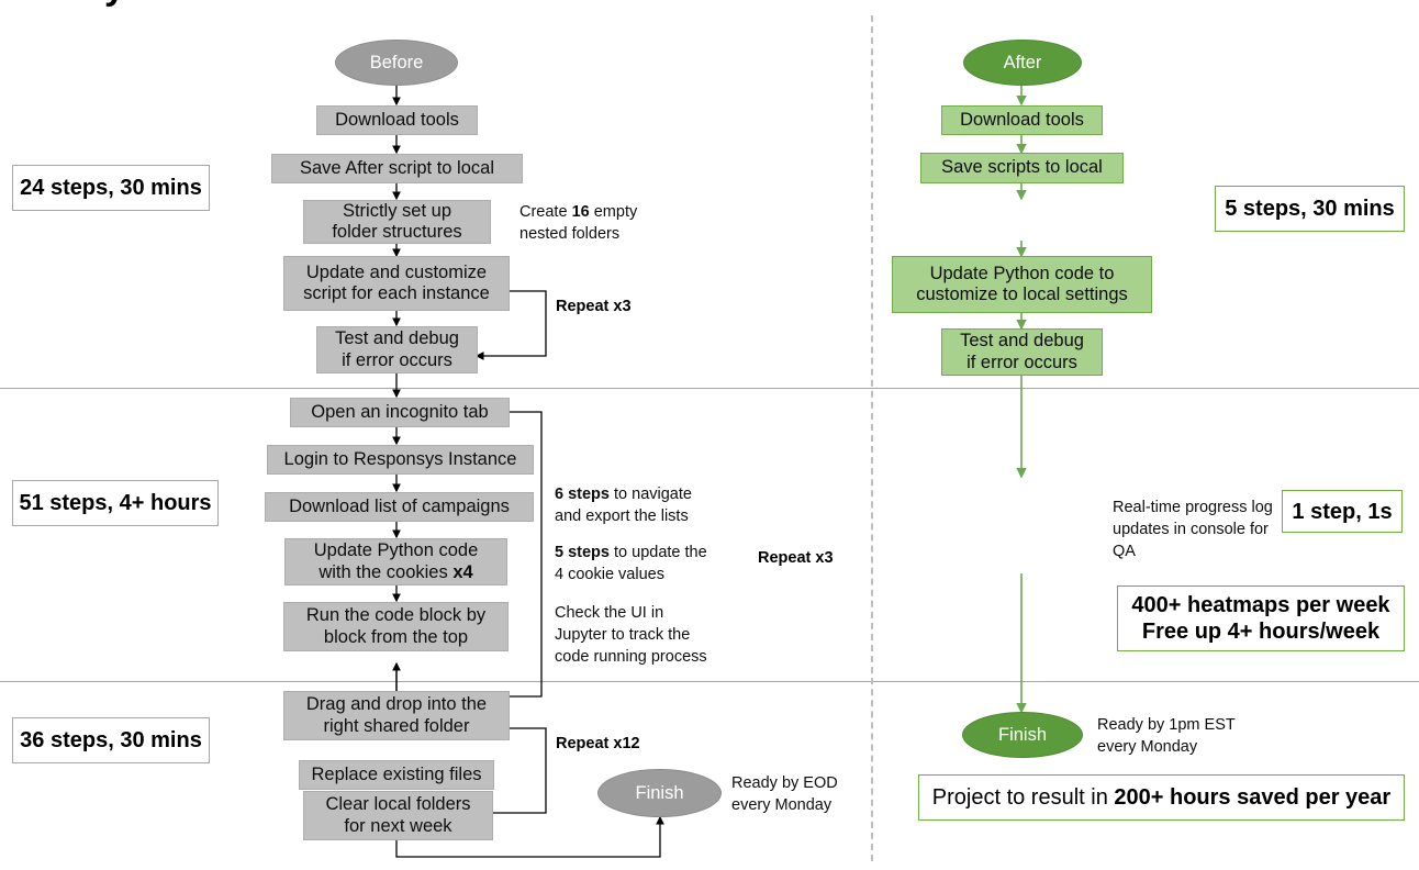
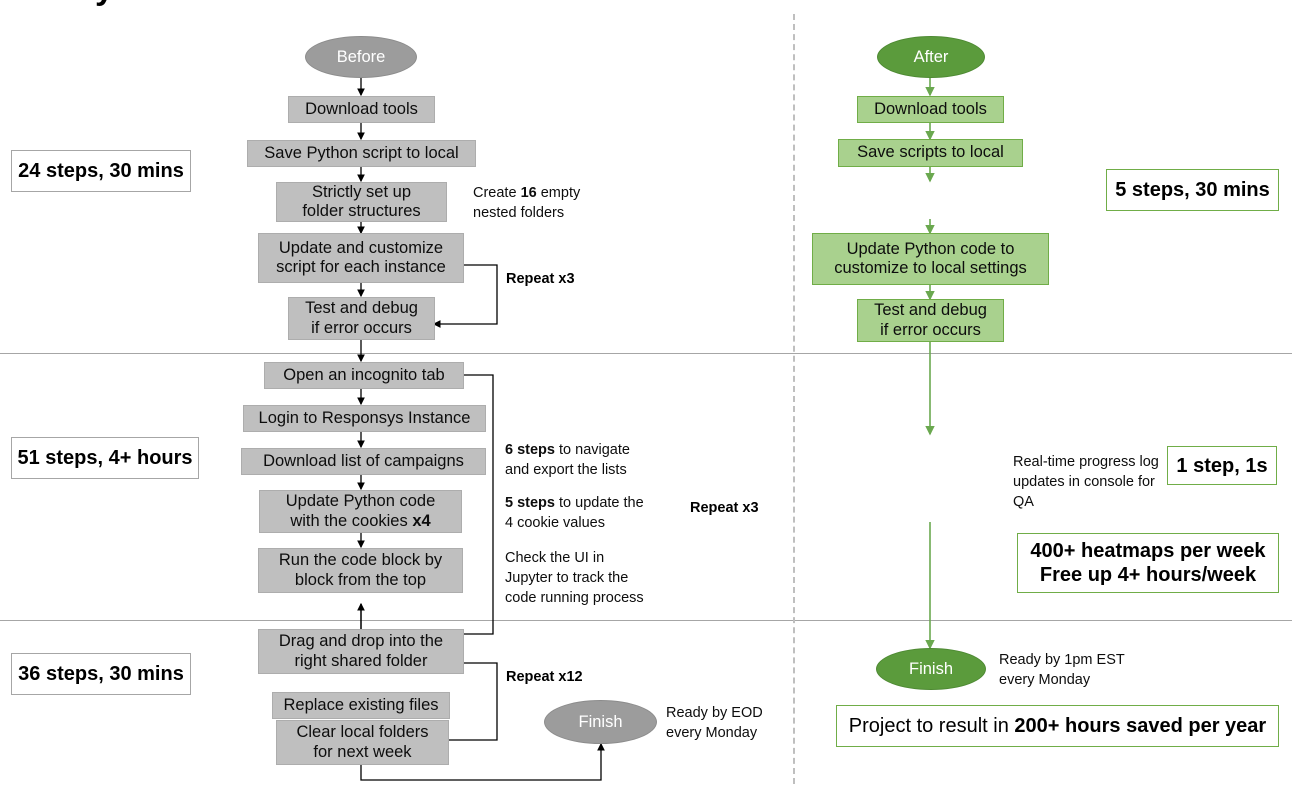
  Before
  Download tools
- Save After script to local
+ Save Python script to local
  Strictly set up
  folder structures
  Update and customize
  script for each instance
  Test and debug
  if error occurs
  Open an incognito tab
  Login to Responsys Instance
  Download list of campaigns
  Update Python code
  with the cookies x4
  Run the code block by
  block from the top
  Drag and drop into the
  right shared folder
  Replace existing files
  Clear local folders
  for next week
  Finish
  Ready by EOD
  every Monday
  Create 16 empty
  nested folders
  Repeat x3
  6 steps to navigate
  and export the lists
  5 steps to update the
  4 cookie values
  Check the UI in
  Jupyter to track the
  code running process
  Repeat x3
  Repeat x12
  24 steps, 30 mins
  51 steps, 4+ hours
  36 steps, 30 mins
  After
  Download tools
  Save scripts to local
  Update Python code to
  customize to local settings
  Test and debug
  if error occurs
  Finish
  Ready by 1pm EST
  every Monday
  Real-time progress log
  updates in console for
  QA
  5 steps, 30 mins
  1 step, 1s
  400+ heatmaps per week
  Free up 4+ hours/week
  Project to result in 200+ hours saved per year
